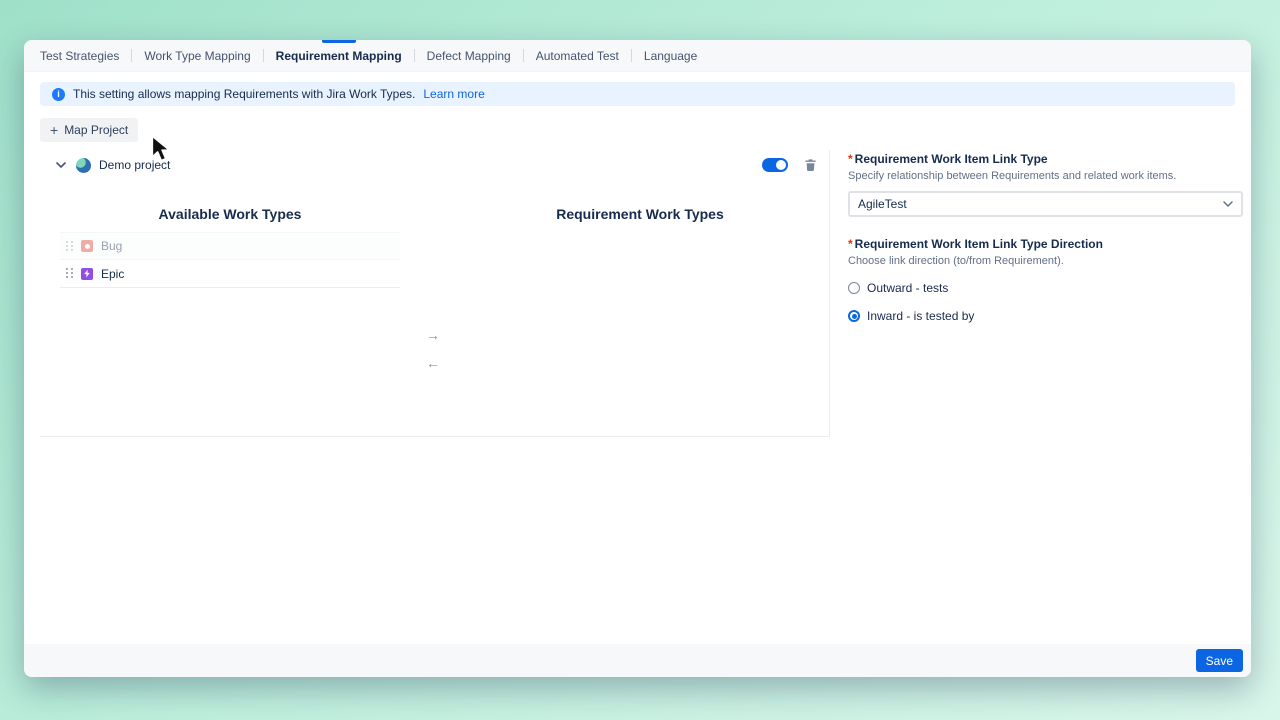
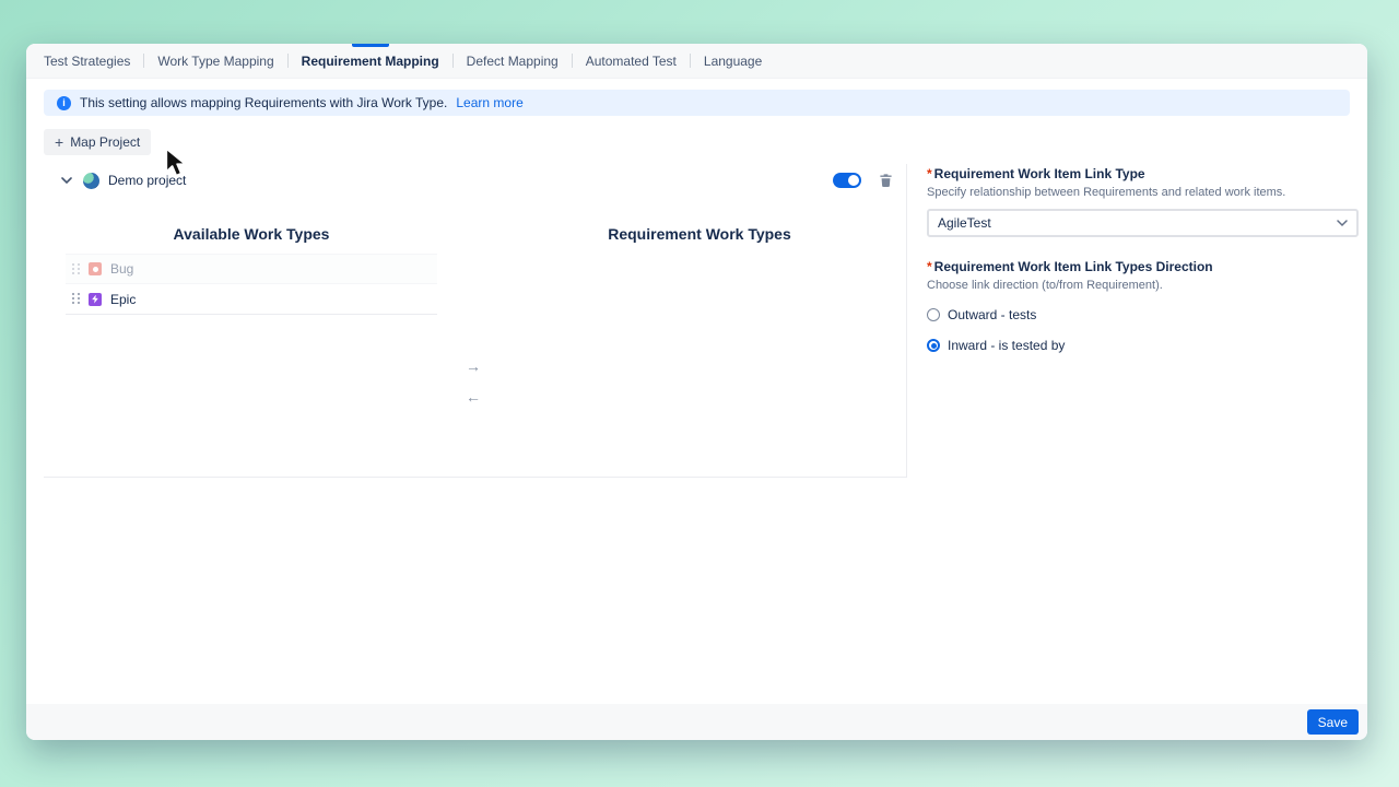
  Test Strategies
  Work Type Mapping
  Requirement Mapping
  Defect Mapping
  Automated Test
  Language
- This setting allows mapping Requirements with Jira Work Types.
+ This setting allows mapping Requirements with Jira Work Type.
  Learn more
  Map Project
  Demo project
  Available Work Types
  Bug
  Epic
  Requirement Work Types
  * Requirement Work Item Link Type
  Specify relationship between Requirements and related work items.
  AgileTest
- * Requirement Work Item Link Type Direction
+ * Requirement Work Item Link Types Direction
  Choose link direction (to/from Requirement).
  Outward - tests
  Inward - is tested by
  Save
